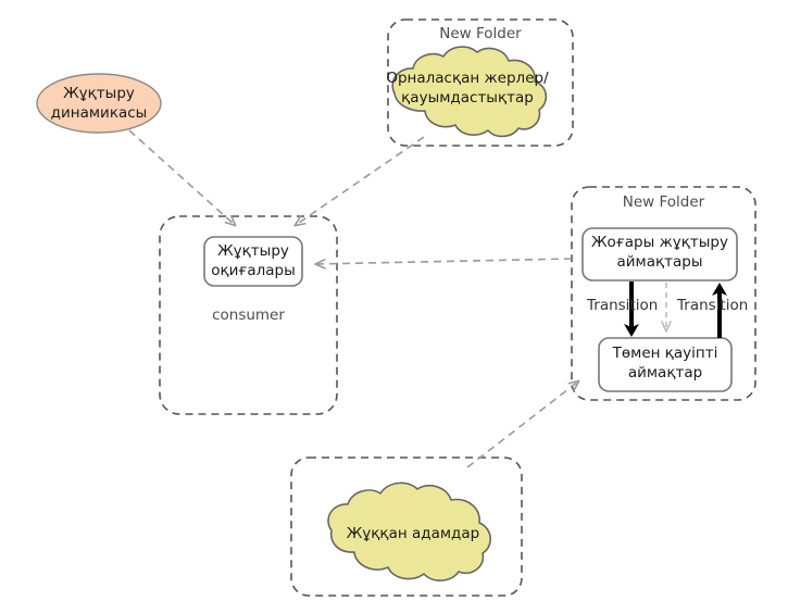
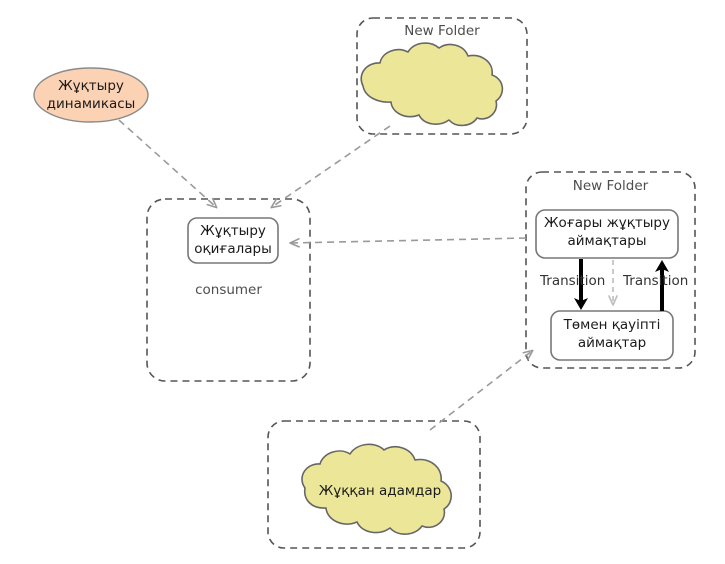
  New Folder
  New Folder
  consumer
  Жұқтыру
  динамикасы
- Орналасқан жерлер/
- қауымдастықтар
  Жұқтыру
  оқиғалары
  Жоғары жұқтыру
  аймақтары
  Төмен қауіпті
  аймақтар
  Жұққан адамдар
  Transition
  Transition
